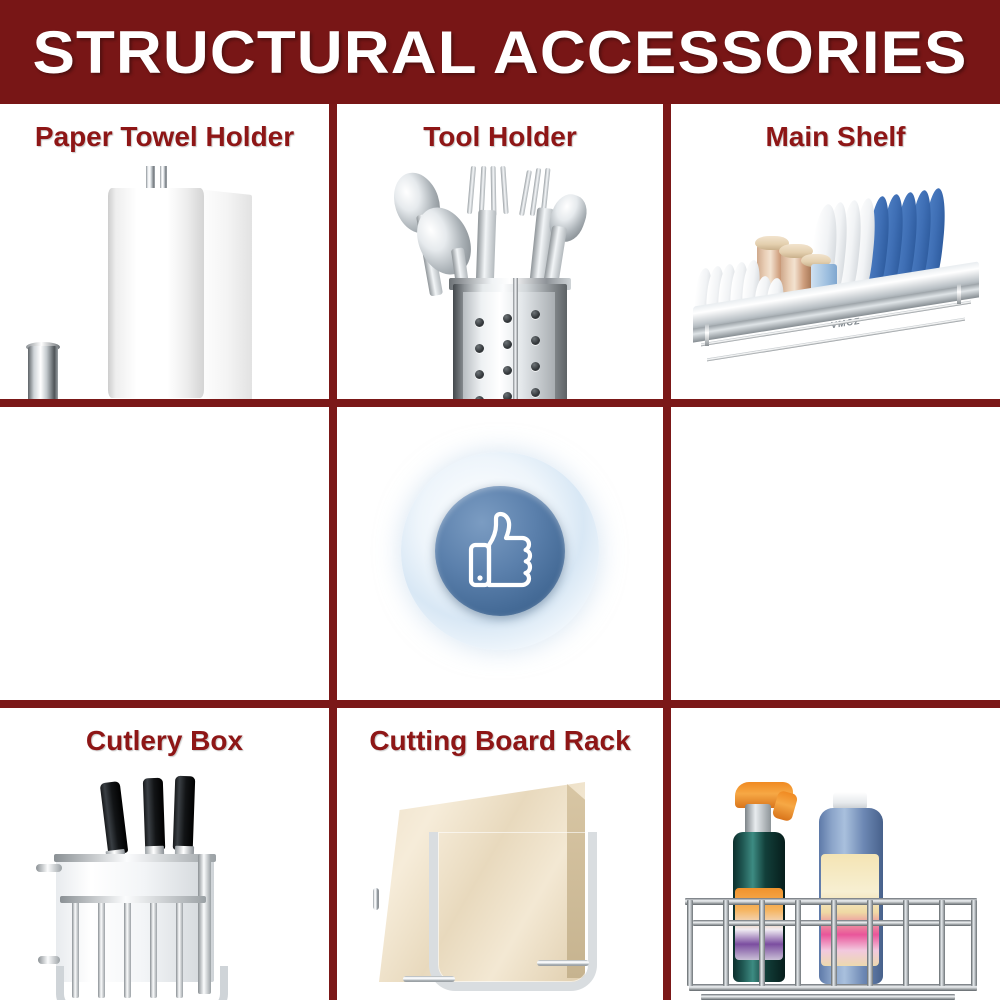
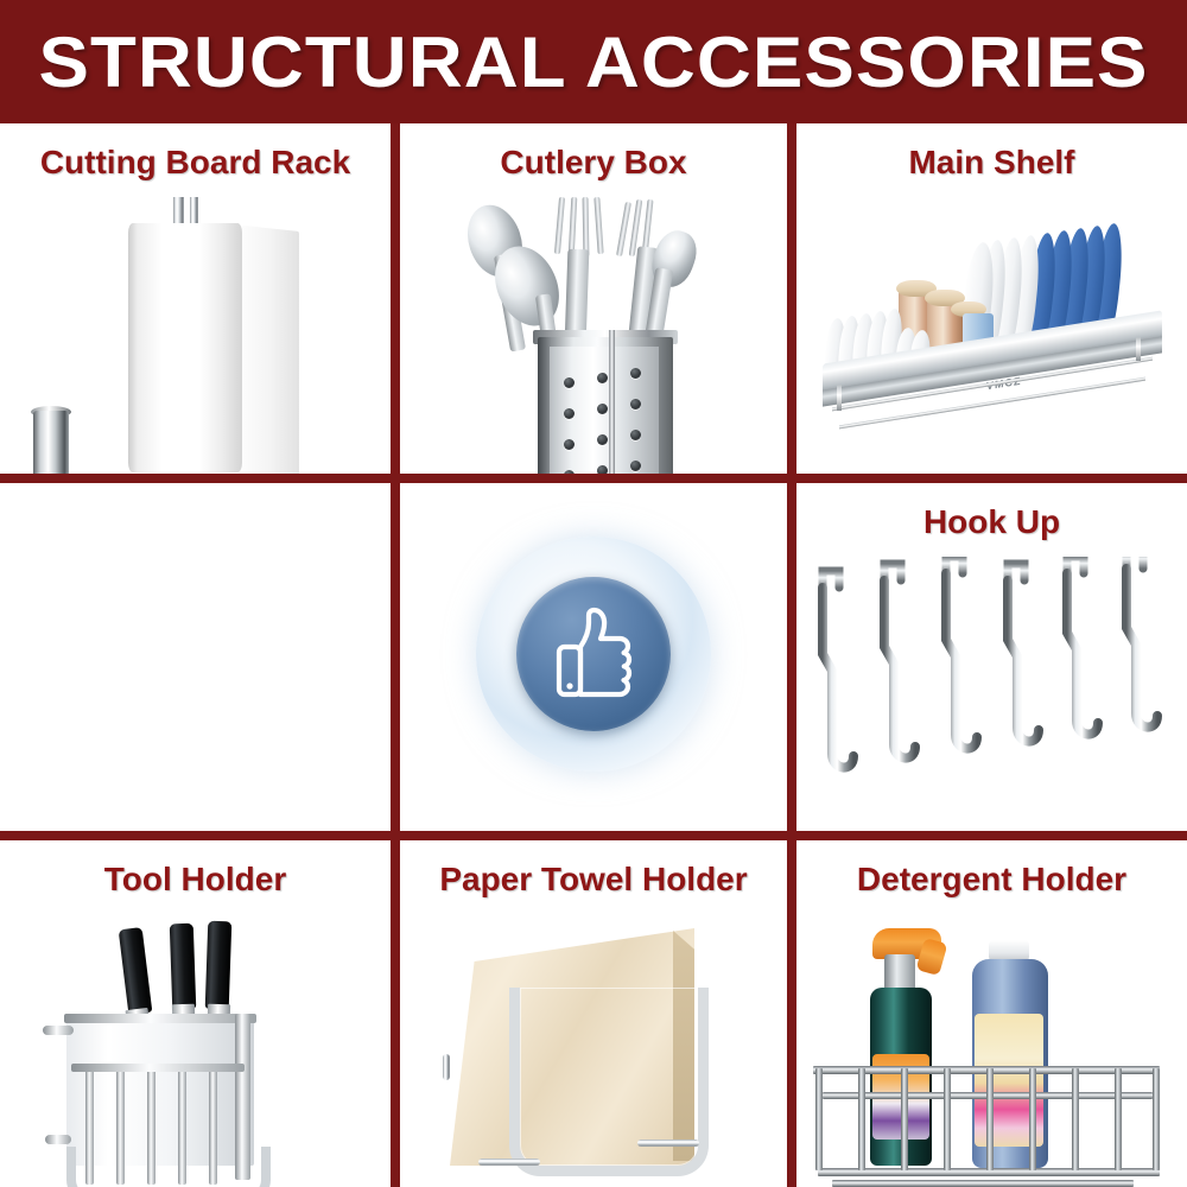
  STRUCTURAL ACCESSORIES
- Paper Towel Holder
+ Cutting Board Rack
- Tool Holder
+ Cutlery Box
  Main Shelf
+ Hook Up
- Cutlery Box
+ Tool Holder
- Cutting Board Rack
+ Paper Towel Holder
+ Detergent Holder
